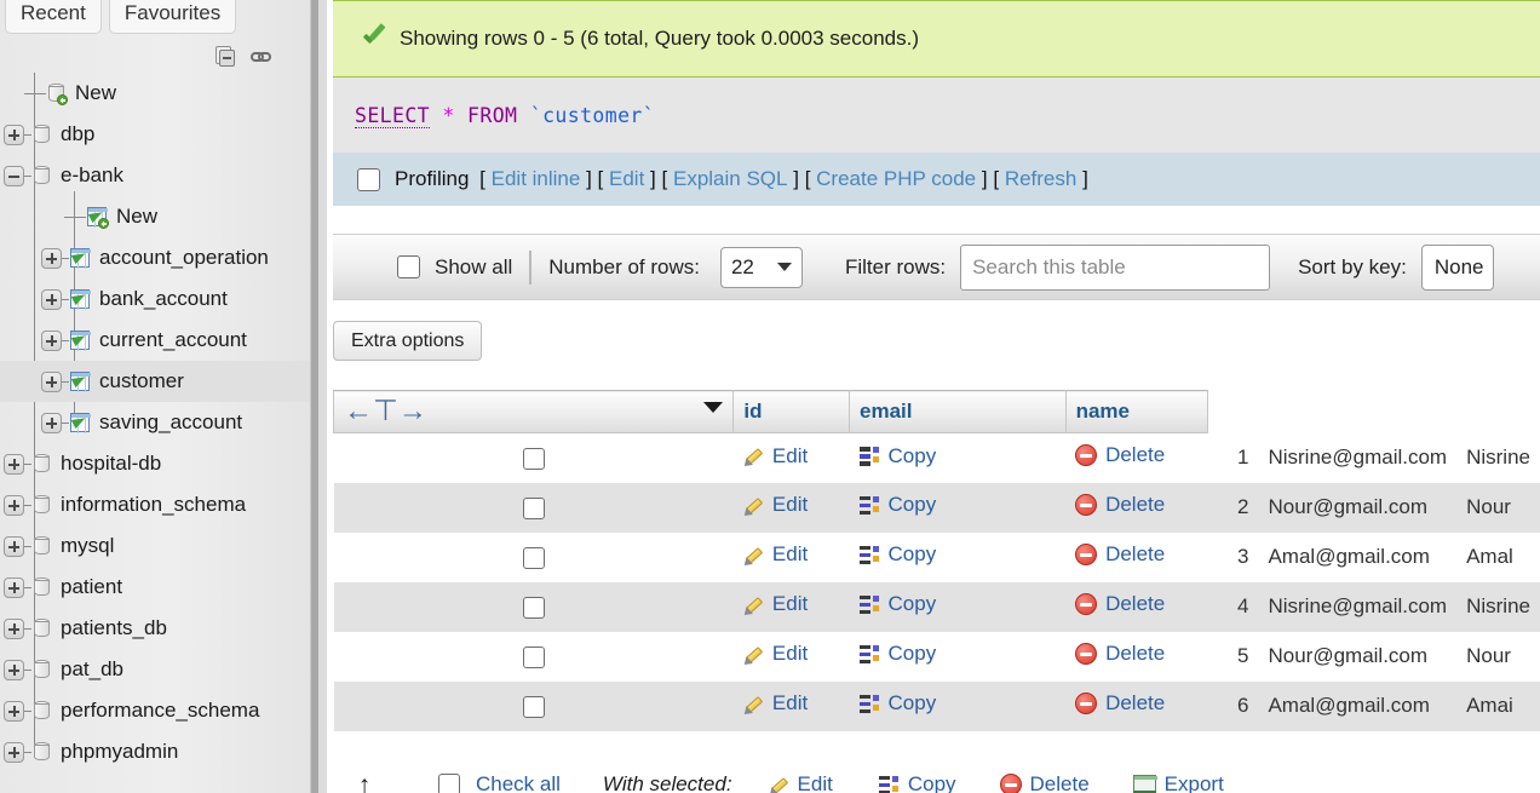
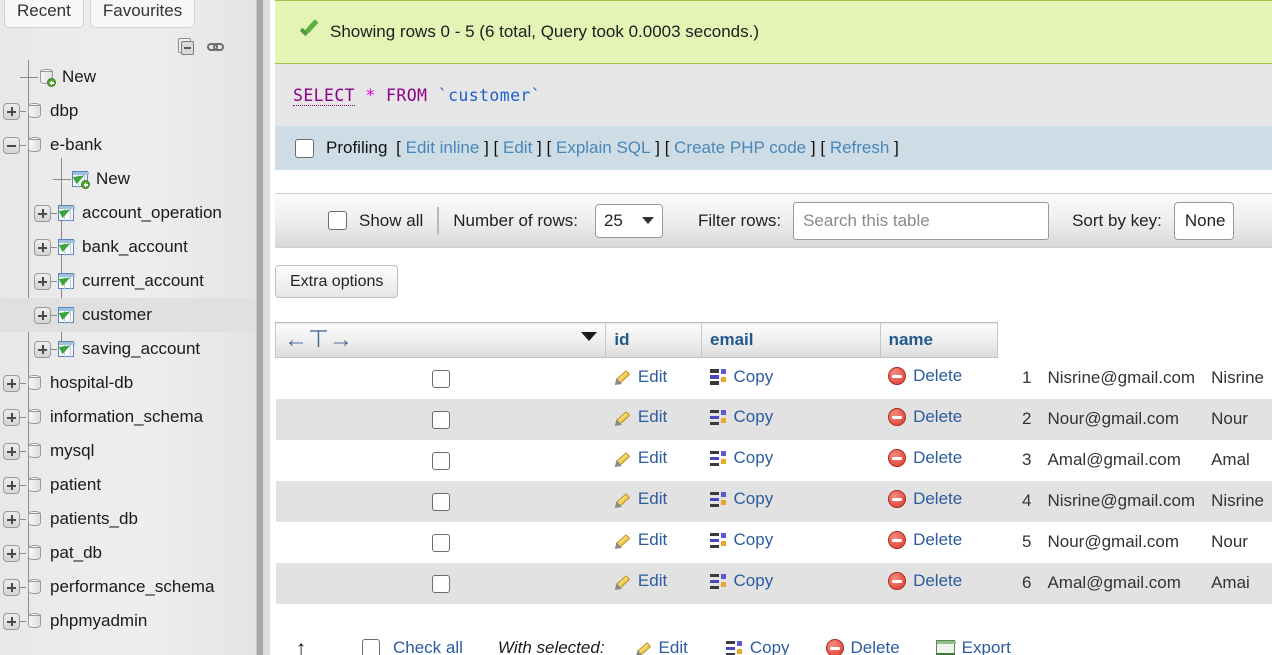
  Recent
  Favourites
  New
  dbp
  e-bank
  New
  account_operation
  bank_account
  current_account
  customer
  saving_account
  hospital-db
  information_schema
  mysql
  patient
  patients_db
  pat_db
  performance_schema
  phpmyadmin
  Showing rows 0 - 5 (6 total, Query took 0.0003 seconds.)
  SELECT * FROM `customer`
  Profiling
  [
  Edit inline
  ]
  [
  Edit
  ]
  [
  Explain SQL
  ]
  [
  Create PHP code
  ]
  [
  Refresh
  ]
  Show all
  Number of rows:
- 22
+ 25
  Filter rows:
  Search this table
  Sort by key:
  None
  Extra options
  ←⊤→	id	email	name
  	Edit	Copy	Delete	1	Nisrine@gmail.com	Nisrine
  	Edit	Copy	Delete	2	Nour@gmail.com	Nour
  	Edit	Copy	Delete	3	Amal@gmail.com	Amal
  	Edit	Copy	Delete	4	Nisrine@gmail.com	Nisrine
  	Edit	Copy	Delete	5	Nour@gmail.com	Nour
  	Edit	Copy	Delete	6	Amal@gmail.com	Amai
  ↑
  Check all
  With selected:
  Edit
  Copy
  Delete
  Export
